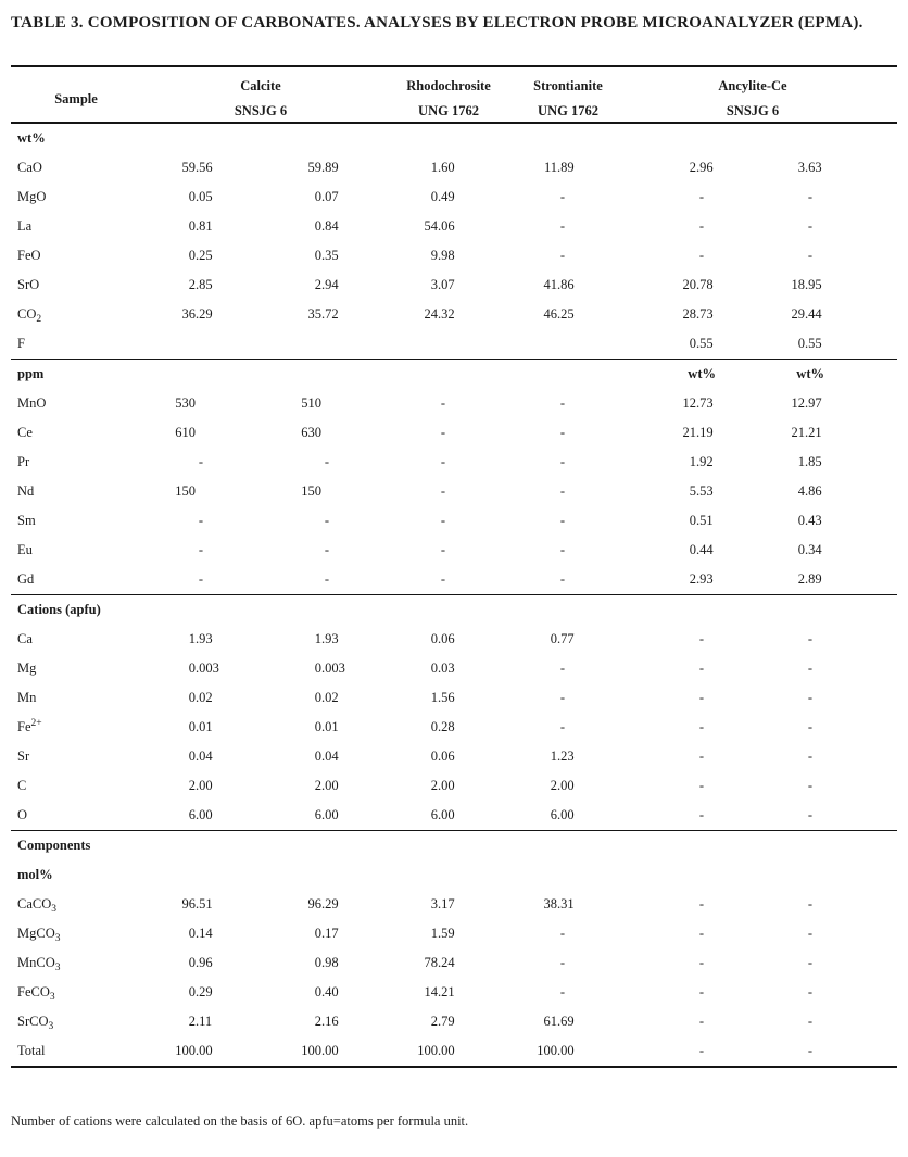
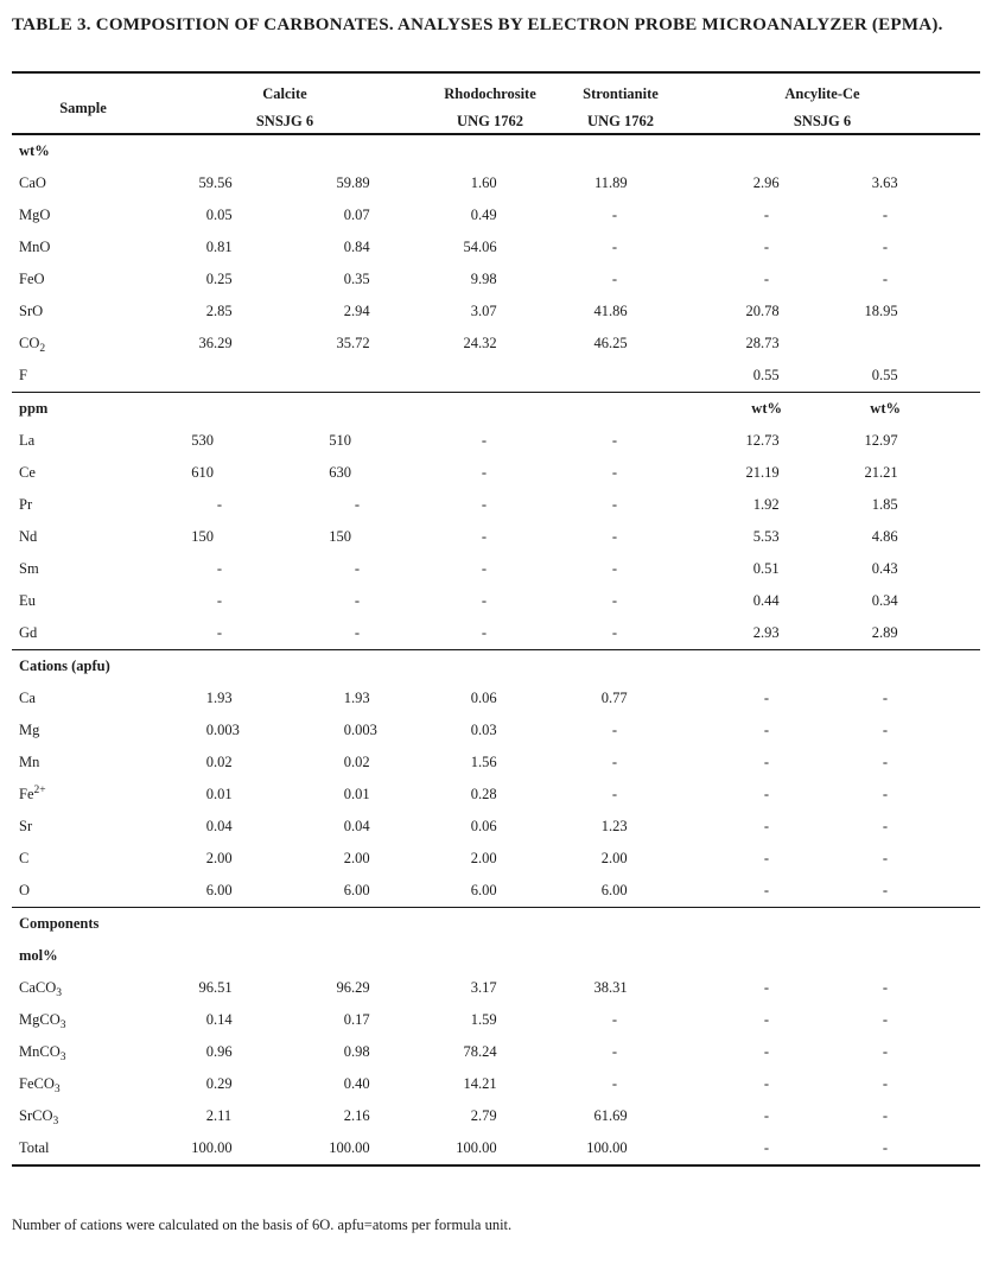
  TABLE 3. COMPOSITION OF CARBONATES. ANALYSES BY ELECTRON PROBE MICROANALYZER (EPMA).
  Sample
  Calcite
  SNSJG 6
  Rhodochrosite
  UNG 1762
  Strontianite
  UNG 1762
  Ancylite-Ce
  SNSJG 6
  wt%
  CaO
  59.56
  59.89
  1.60
  11.89
  2.96
  3.63
  MgO
  0.05
  0.07
  0.49
  -
  -
  -
- La
+ MnO
  0.81
  0.84
  54.06
  -
  -
  -
  FeO
  0.25
  0.35
  9.98
  -
  -
  -
  SrO
  2.85
  2.94
  3.07
  41.86
  20.78
  18.95
  CO2
  36.29
  35.72
  24.32
  46.25
  28.73
- 29.44
  F
  0.55
  0.55
  ppm
  wt%
  wt%
- MnO
+ La
  530
  510
  -
  -
  12.73
  12.97
  Ce
  610
  630
  -
  -
  21.19
  21.21
  Pr
  -
  -
  -
  -
  1.92
  1.85
  Nd
  150
  150
  -
  -
  5.53
  4.86
  Sm
  -
  -
  -
  -
  0.51
  0.43
  Eu
  -
  -
  -
  -
  0.44
  0.34
  Gd
  -
  -
  -
  -
  2.93
  2.89
  Cations (apfu)
  Ca
  1.93
  1.93
  0.06
  0.77
  -
  -
  Mg
  0.003
  0.003
  0.03
  -
  -
  -
  Mn
  0.02
  0.02
  1.56
  -
  -
  -
  Fe2+
  0.01
  0.01
  0.28
  -
  -
  -
  Sr
  0.04
  0.04
  0.06
  1.23
  -
  -
  C
  2.00
  2.00
  2.00
  2.00
  -
  -
  O
  6.00
  6.00
  6.00
  6.00
  -
  -
  Components
  mol%
  CaCO3
  96.51
  96.29
  3.17
  38.31
  -
  -
  MgCO3
  0.14
  0.17
  1.59
  -
  -
  -
  MnCO3
  0.96
  0.98
  78.24
  -
  -
  -
  FeCO3
  0.29
  0.40
  14.21
  -
  -
  -
  SrCO3
  2.11
  2.16
  2.79
  61.69
  -
  -
  Total
  100.00
  100.00
  100.00
  100.00
  -
  -
  Number of cations were calculated on the basis of 6O. apfu=atoms per formula unit.
